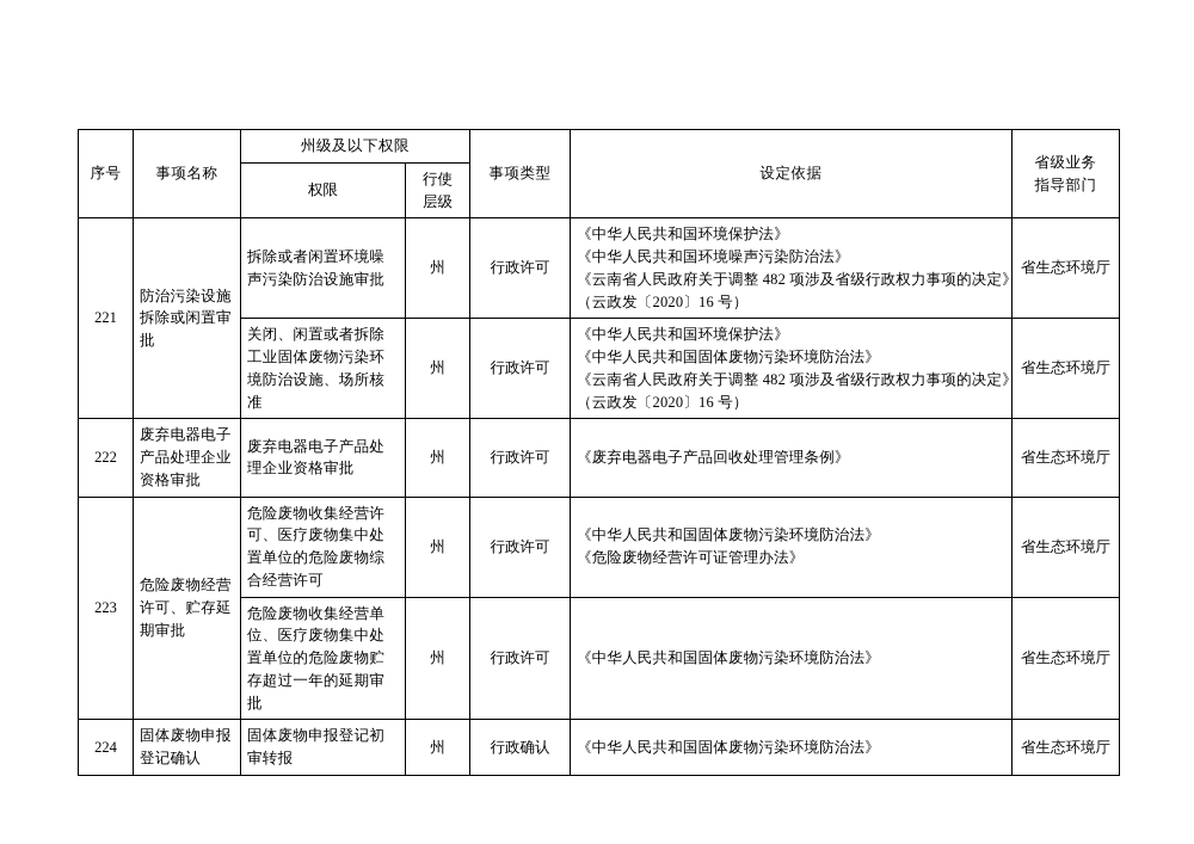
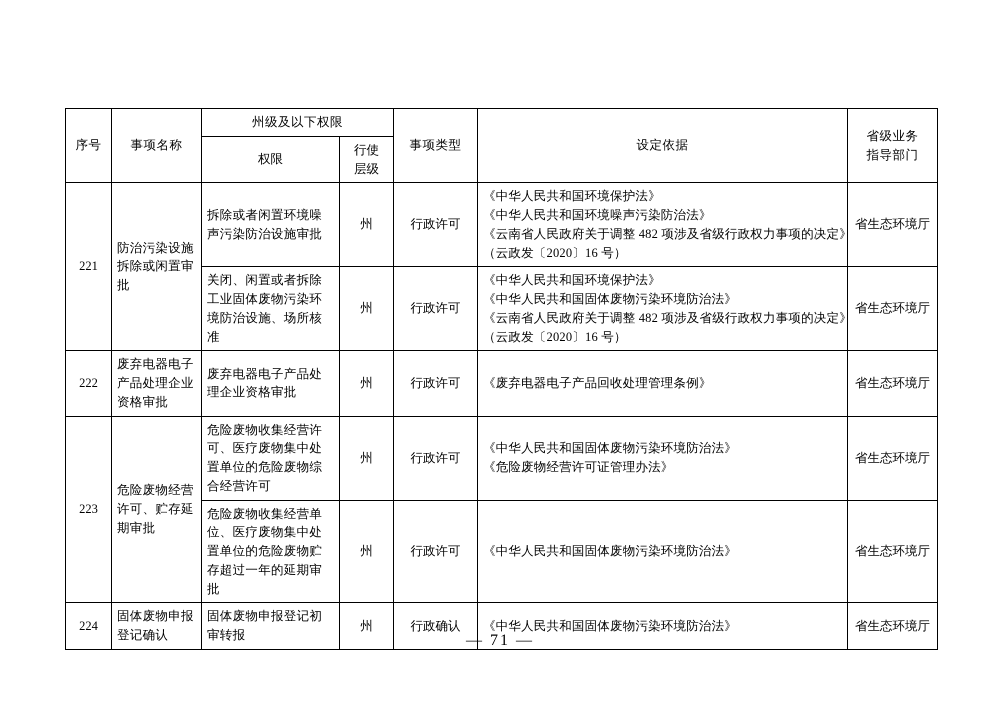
  序号	事项名称	州级及以下权限	事项类型	设定依据	省级业务 指导部门
  权限	行使 层级
  221	防治污染设施拆除或闲置审批	拆除或者闲置环境噪声污染防治设施审批	州	行政许可	《中华人民共和国环境保护法》 《中华人民共和国环境噪声污染防治法》 《云南省人民政府关于调整 482 项涉及省级行政权力事项的决定》 （云政发〔2020〕16 号）	省生态环境厅
  关闭、闲置或者拆除工业固体废物污染环境防治设施、场所核准	州	行政许可	《中华人民共和国环境保护法》 《中华人民共和国固体废物污染环境防治法》 《云南省人民政府关于调整 482 项涉及省级行政权力事项的决定》 （云政发〔2020〕16 号）	省生态环境厅
  222	废弃电器电子产品处理企业资格审批	废弃电器电子产品处理企业资格审批	州	行政许可	《废弃电器电子产品回收处理管理条例》	省生态环境厅
  223	危险废物经营许可、贮存延期审批	危险废物收集经营许可、医疗废物集中处置单位的危险废物综合经营许可	州	行政许可	《中华人民共和国固体废物污染环境防治法》 《危险废物经营许可证管理办法》	省生态环境厅
  危险废物收集经营单位、医疗废物集中处置单位的危险废物贮存超过一年的延期审批	州	行政许可	《中华人民共和国固体废物污染环境防治法》	省生态环境厅
  224	固体废物申报登记确认	固体废物申报登记初审转报	州	行政确认	《中华人民共和国固体废物污染环境防治法》	省生态环境厅
+ — 71 —
